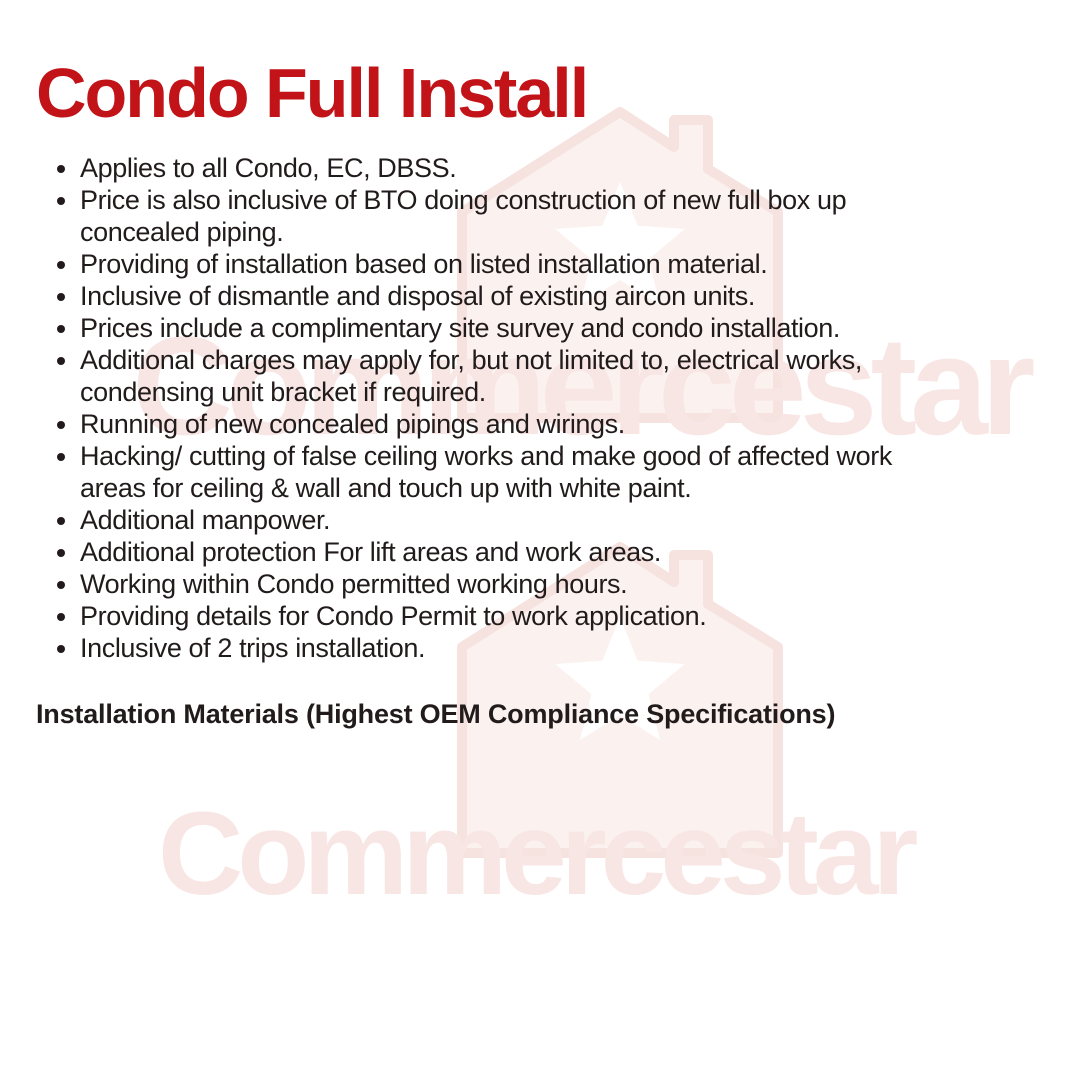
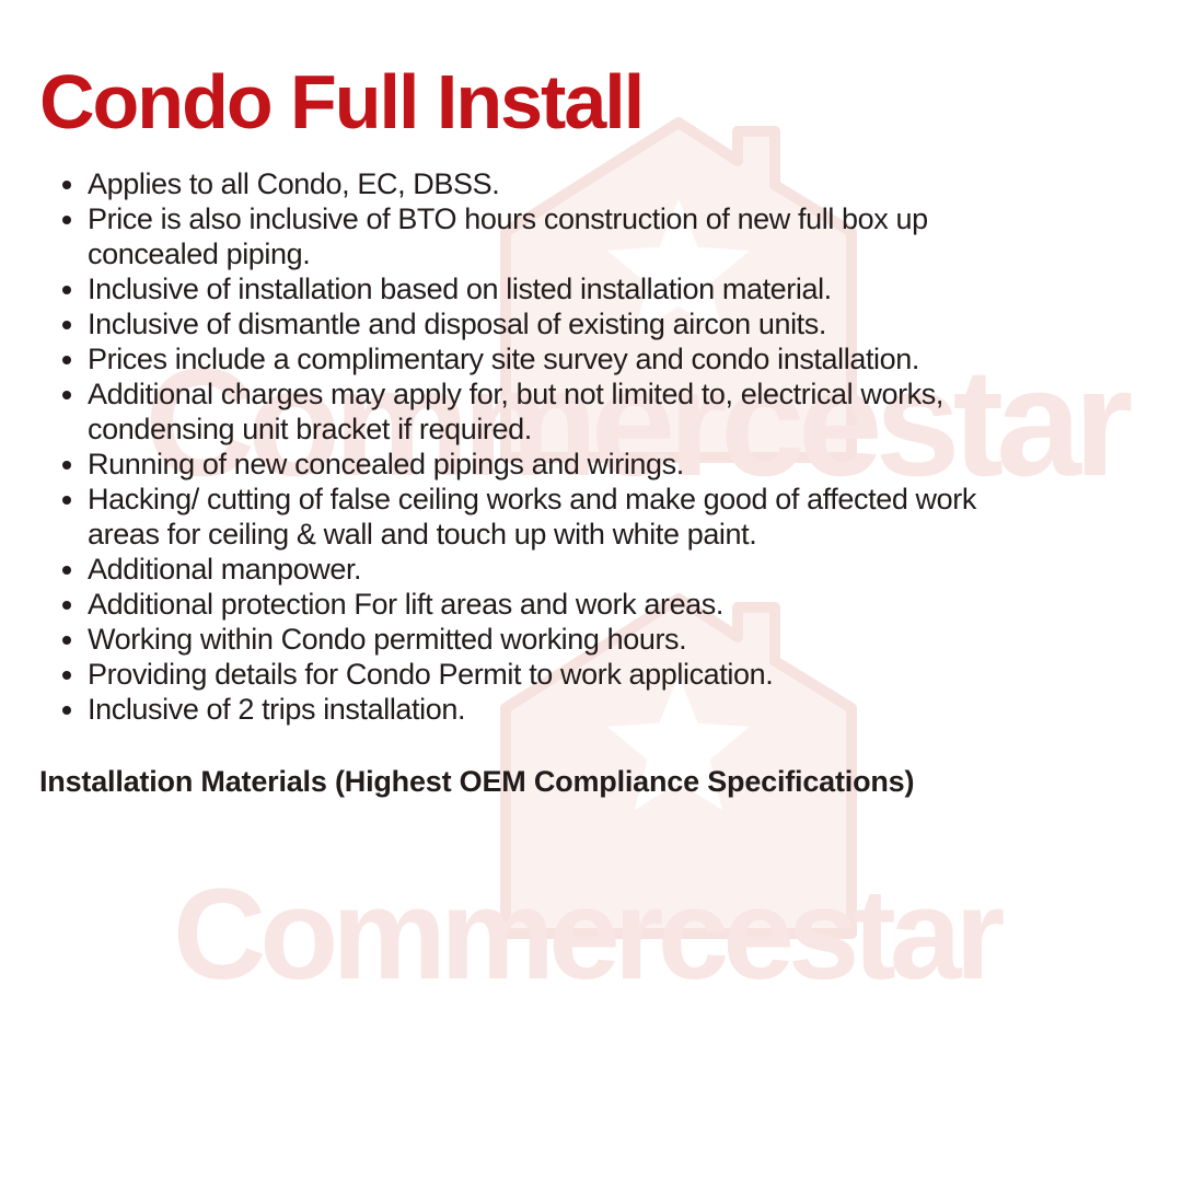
  Commercestar
  Commercestar
  Condo Full Install
  Applies to all Condo, EC, DBSS.
- Price is also inclusive of BTO doing construction of new full box up concealed piping.
+ Price is also inclusive of BTO hours construction of new full box up concealed piping.
- Providing of installation based on listed installation material.
+ Inclusive of installation based on listed installation material.
  Inclusive of dismantle and disposal of existing aircon units.
  Prices include a complimentary site survey and condo installation.
  Additional charges may apply for, but not limited to, electrical works, condensing unit bracket if required.
  Running of new concealed pipings and wirings.
  Hacking/ cutting of false ceiling works and make good of affected work areas for ceiling & wall and touch up with white paint.
  Additional manpower.
  Additional protection For lift areas and work areas.
  Working within Condo permitted working hours.
  Providing details for Condo Permit to work application.
  Inclusive of 2 trips installation.
  Installation Materials (Highest OEM Compliance Specifications)
